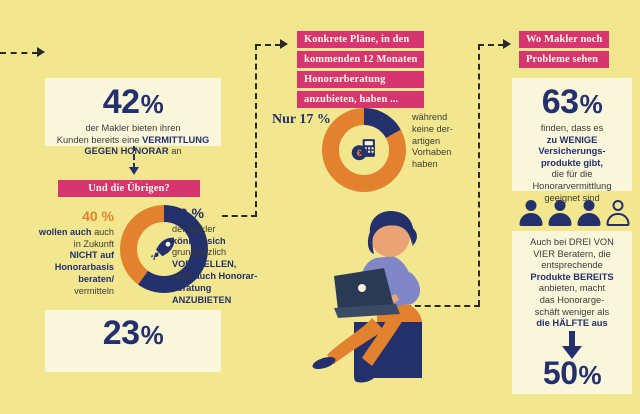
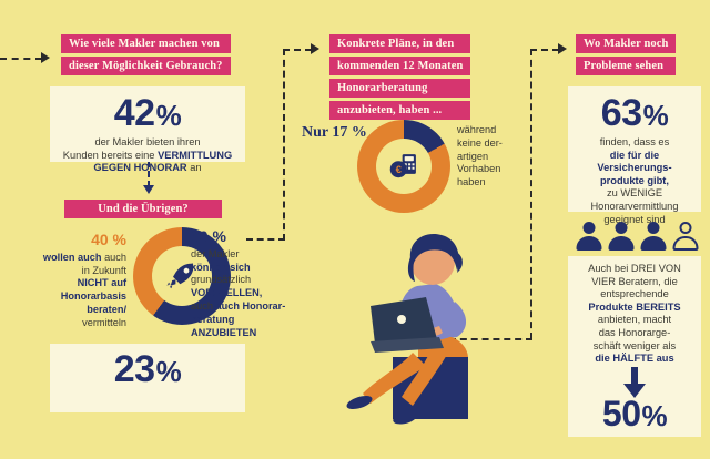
+ Wie viele Makler machen von
+ dieser Möglichkeit Gebrauch?
  42%
  der Makler bieten ihren
  Kunden bereits eine VERMITTLUNG
  GEGEN HONORAR an
  Und die Übrigen?
  40 %
  wollen auch auch
  in Zukunft
  NICHT auf
  Honorarbasis
  beraten/
  vermitteln
  60 %
  der Makler
  können sich
  grundsätzlich
  VORSTELLEN,
  auch auch Honorar-
  beratung
  ANZUBIETEN
  23%
  Konkrete Pläne, in den
  kommenden 12 Monaten
  Honorarberatung
  anzubieten, haben ...
  Nur 17 %
  €
  während
  keine der-
  artigen
  Vorhaben
  haben
  Wo Makler noch
  Probleme sehen
  63%
  finden, dass es
- zu WENIGE
+ die für die
  Versicherungs-
  produkte gibt,
- die für die
+ zu WENIGE
  Honorarvermittlung
  geeignet sind
  Auch bei DREI VON
  VIER Beratern, die
  entsprechende
  Produkte BEREITS
  anbieten, macht
  das Honorarge-
  schäft weniger als
  die HÄLFTE aus
  50%
